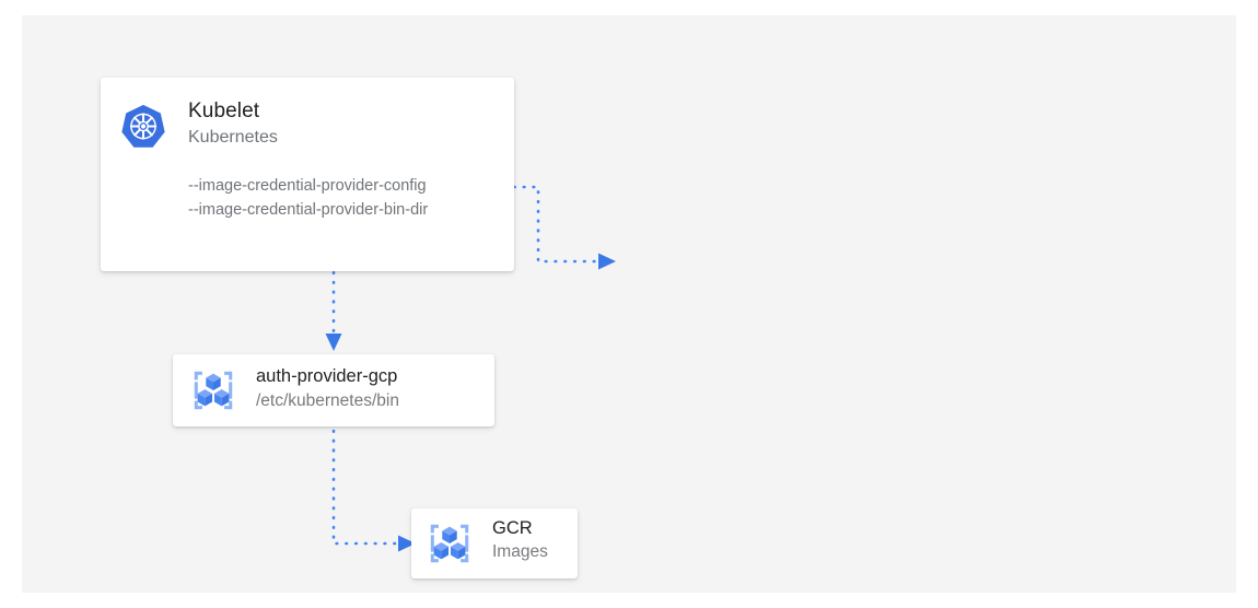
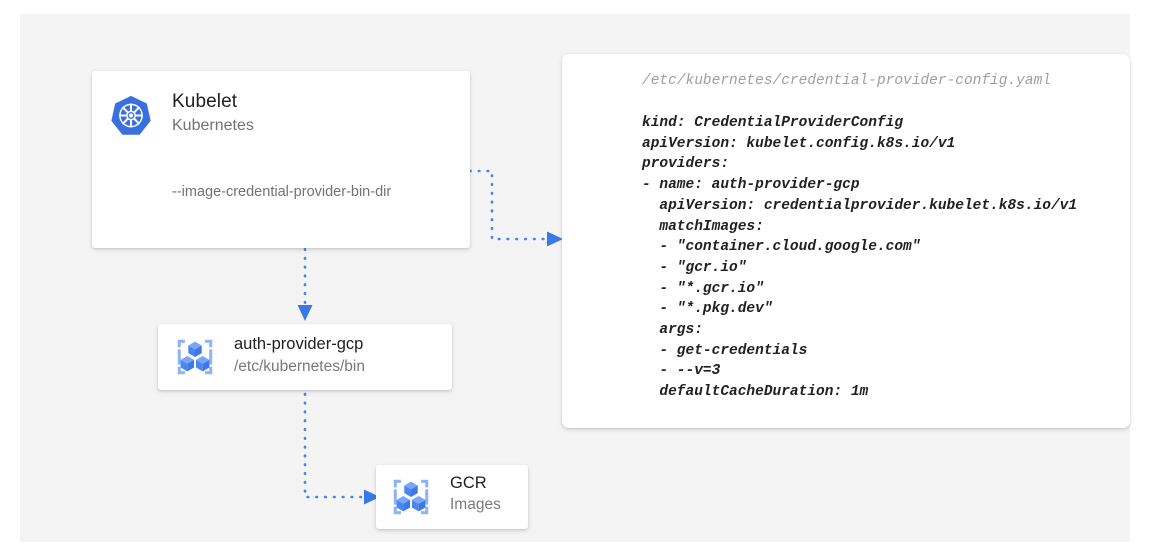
  Kubelet
  Kubernetes
- --image-credential-provider-config
  --image-credential-provider-bin-dir
  auth-provider-gcp
  /etc/kubernetes/bin
  GCR
  Images
+ /etc/kubernetes/credential-provider-config.yaml
+ kind: CredentialProviderConfig
+ apiVersion: kubelet.config.k8s.io/v1
+ providers:
+ - name: auth-provider-gcp
+ apiVersion: credentialprovider.kubelet.k8s.io/v1
+ matchImages:
+ - "container.cloud.google.com"
+ - "gcr.io"
+ - "*.gcr.io"
+ - "*.pkg.dev"
+ args:
+ - get-credentials
+ - --v=3
+ defaultCacheDuration: 1m
